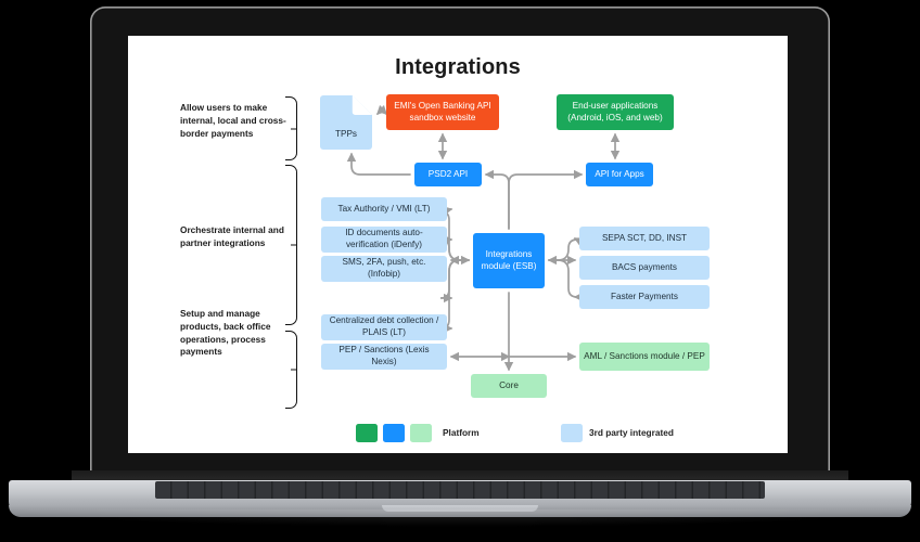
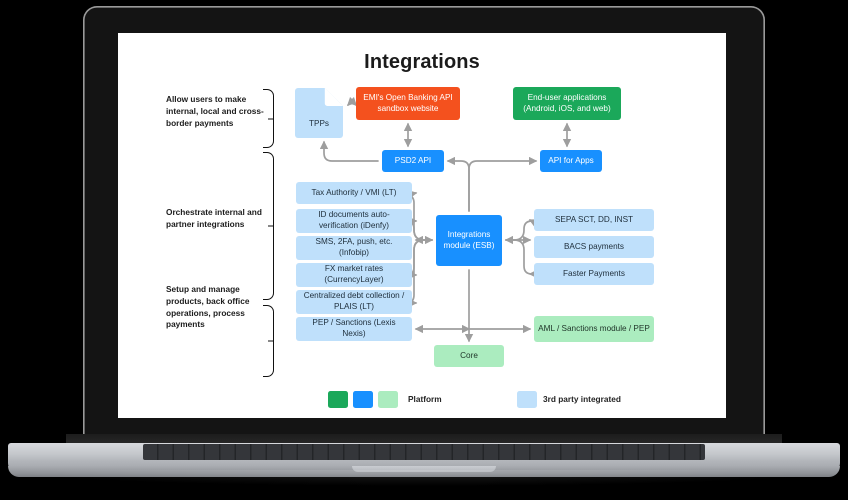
  Integrations
  Allow users to make internal, local and cross-border payments
  Orchestrate internal and partner integrations
  Setup and manage products, back office operations, process payments
  TPPs
  EMI's Open Banking API sandbox website
  End-user applications (Android, iOS, and web)
  PSD2 API
  API for Apps
  Integrations module (ESB)
  Tax Authority / VMI (LT)
  ID documents auto-verification (iDenfy)
  SMS, 2FA, push, etc. (Infobip)
+ FX market rates (CurrencyLayer)
  Centralized debt collection / PLAIS (LT)
  PEP / Sanctions (Lexis Nexis)
  SEPA SCT, DD, INST
  BACS payments
  Faster Payments
  AML / Sanctions module / PEP
  Core
  Platform
  3rd party integrated
